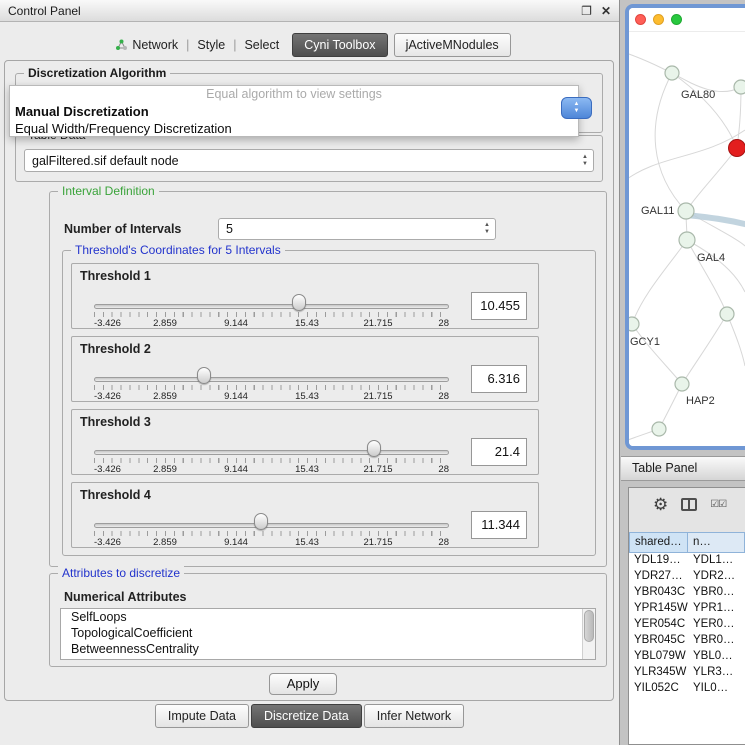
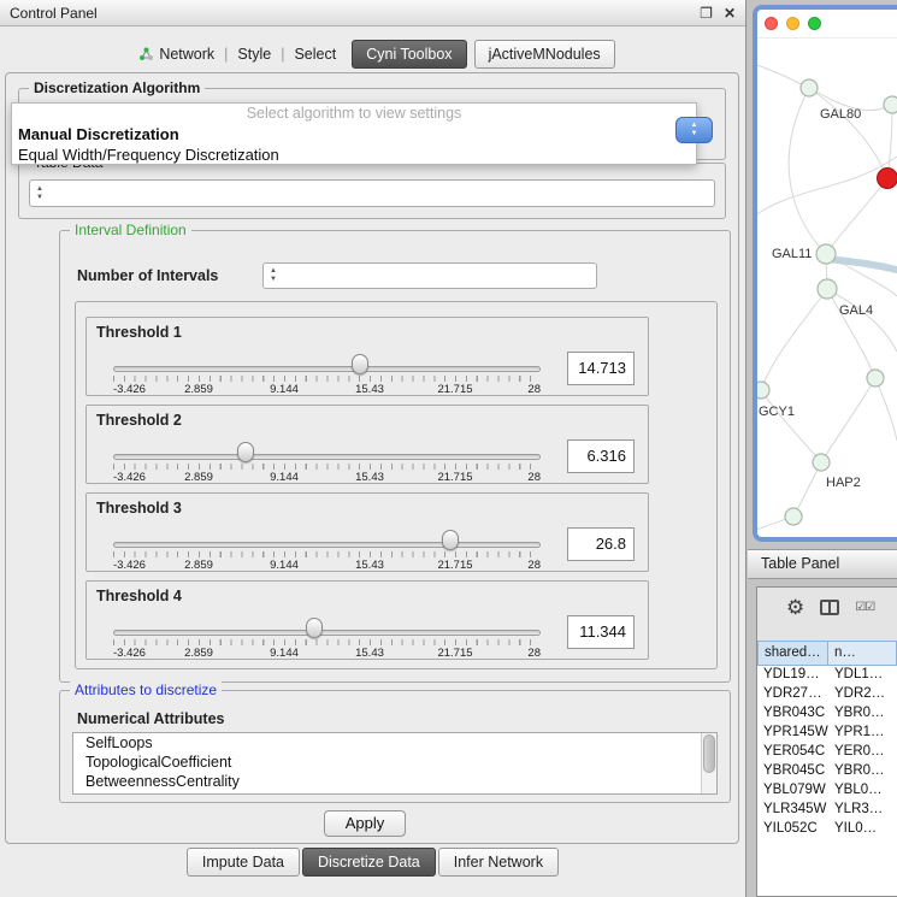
  Control Panel
  ❐
  ✕
  Network
  |
  Style
  |
  Select
  Cyni Toolbox
  jActiveMNodules
  Discretization Algorithm
- Equal algorithm to view settings
+ Select algorithm to view settings
  Manual Discretization
  Equal Width/Frequency Discretization
- galFiltered.sif default node
  Interval Definition
  Number of Intervals
- 5
- Threshold's Coordinates for 5 Intervals
  Threshold 1
  -3.426
  2.859
  9.144
  15.43
  21.715
  28
- 10.455
+ 14.713
  Threshold 2
  -3.426
  2.859
  9.144
  15.43
  21.715
  28
  6.316
  Threshold 3
  -3.426
  2.859
  9.144
  15.43
  21.715
  28
- 21.4
+ 26.8
  Threshold 4
  -3.426
  2.859
  9.144
  15.43
  21.715
  28
  11.344
  Attributes to discretize
  Numerical Attributes
  SelfLoops
  TopologicalCoefficient
  BetweennessCentrality
  Apply
  Impute Data
  Discretize Data
  Infer Network
  GAL80
  GAL11
  GAL4
  GCY1
  HAP2
  Table Panel
  ⚙
  ☑☑
  shared…
  n…
  YDL19…
  YDL1…
  YDR27…
  YDR2…
  YBR043C
  YBR0…
  YPR145W
  YPR1…
  YER054C
  YER0…
  YBR045C
  YBR0…
  YBL079W
  YBL0…
  YLR345W
  YLR3…
  YIL052C
  YIL0…
